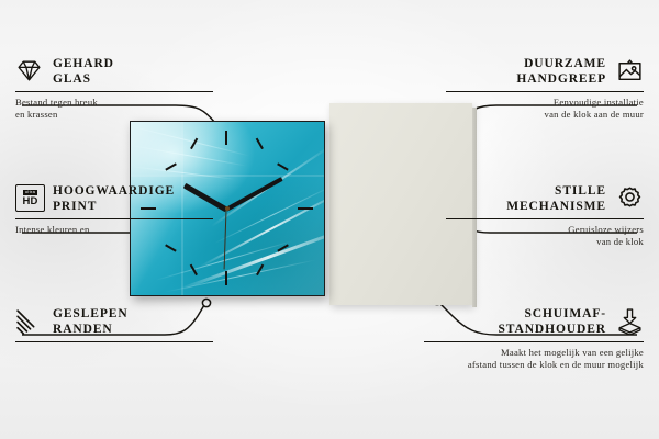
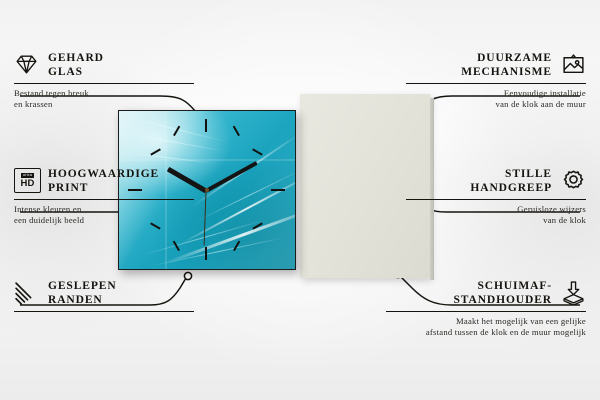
  GEHARD
  GLAS
  Bestand tegen breuk
  en krassen
  HD
  HOOGWAARDIGE
  PRINT
  Intense kleuren en
+ een duidelijk beeld
  GESLEPEN
  RANDEN
  DUURZAME
- HANDGREEP
+ MECHANISME
  Eenvoudige installatie
  van de klok aan de muur
  STILLE
- MECHANISME
+ HANDGREEP
  Geruisloze wijzers
  van de klok
  SCHUIMAF-
  STANDHOUDER
  Maakt het mogelijk van een gelijke
  afstand tussen de klok en de muur mogelijk
